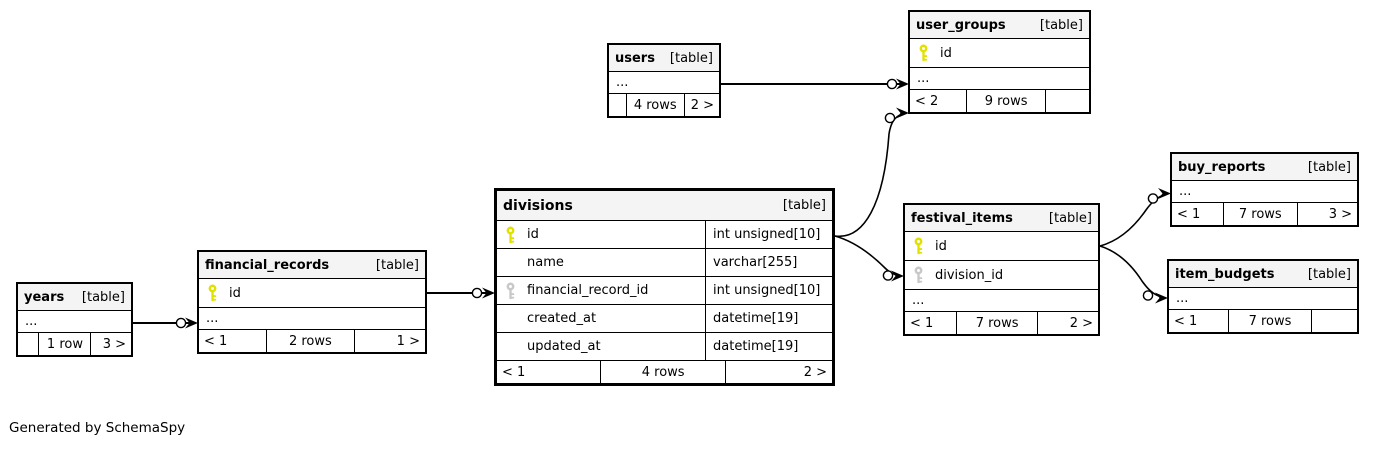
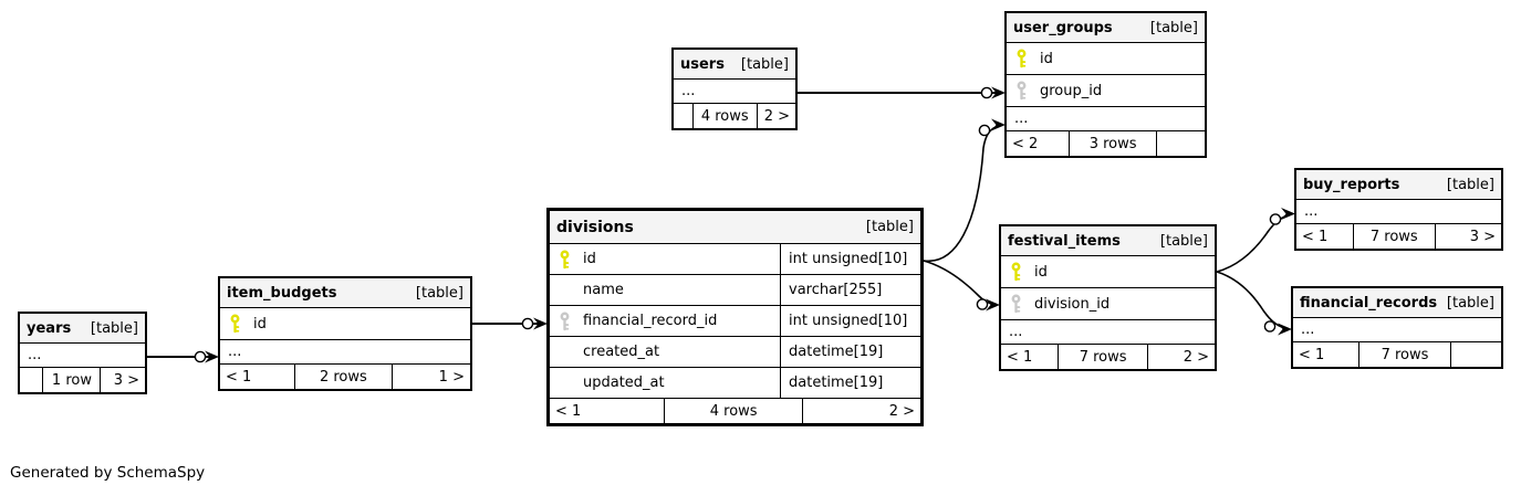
  users
  [table]
  ...
  4 rows
  2 >
  user_groups
  [table]
  id
+ group_id
  ...
  < 2
- 9 rows
+ 3 rows
  buy_reports
  [table]
  ...
  < 1
  7 rows
  3 >
  festival_items
  [table]
  id
  division_id
  ...
  < 1
  7 rows
  2 >
- item_budgets
+ financial_records
  [table]
  ...
  < 1
  7 rows
  divisions
  [table]
  id
  int unsigned[10]
  name
  varchar[255]
  financial_record_id
  int unsigned[10]
  created_at
  datetime[19]
  updated_at
  datetime[19]
  < 1
  4 rows
  2 >
- financial_records
+ item_budgets
  [table]
  id
  ...
  < 1
  2 rows
  1 >
  years
  [table]
  ...
  1 row
  3 >
  Generated by SchemaSpy
